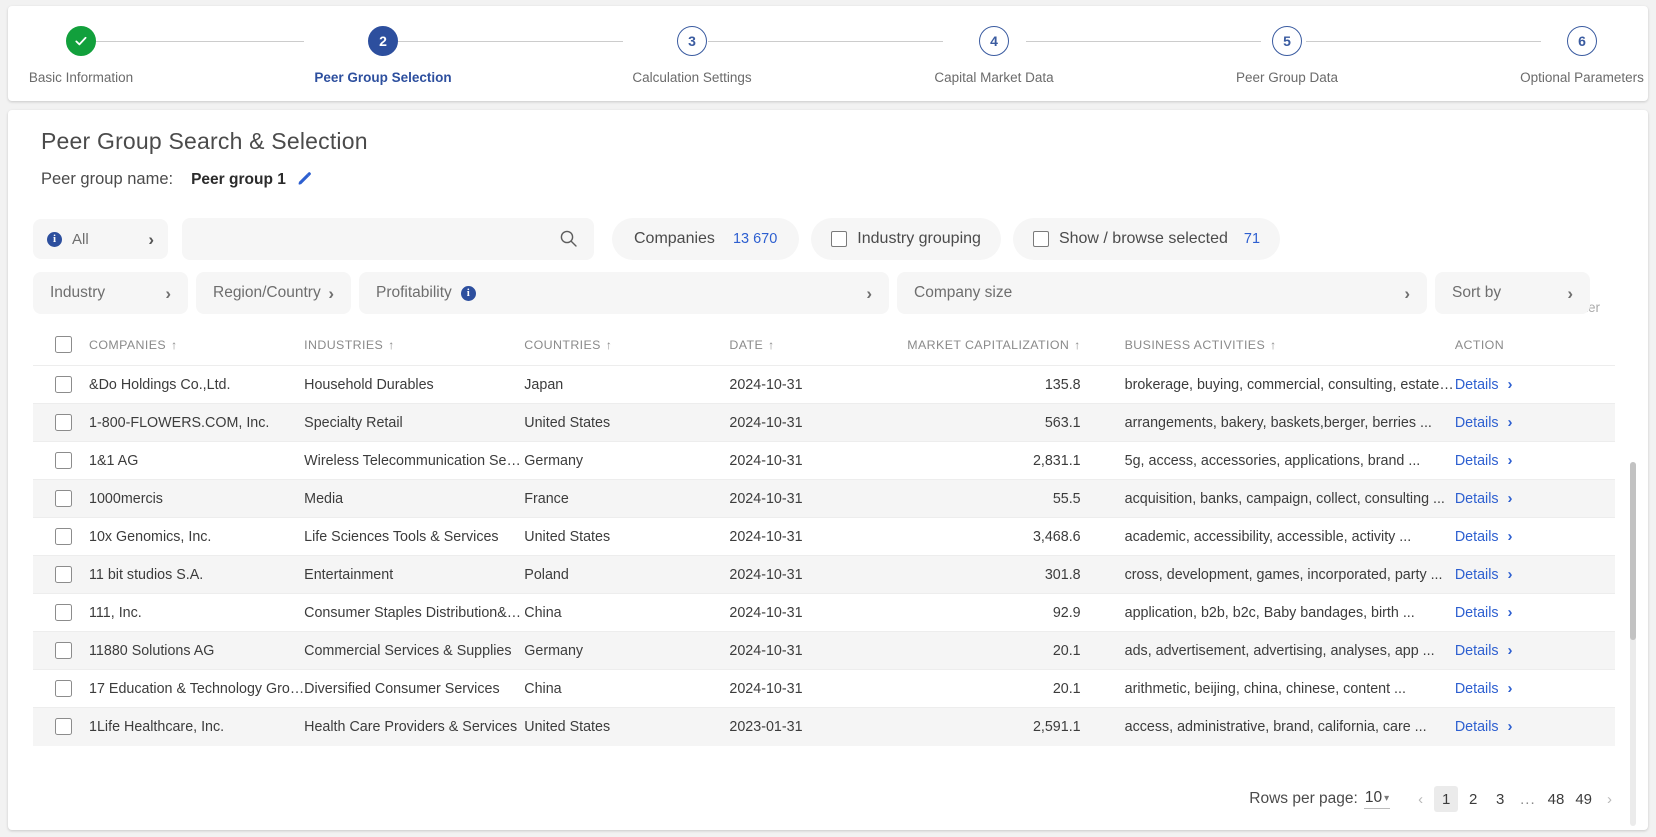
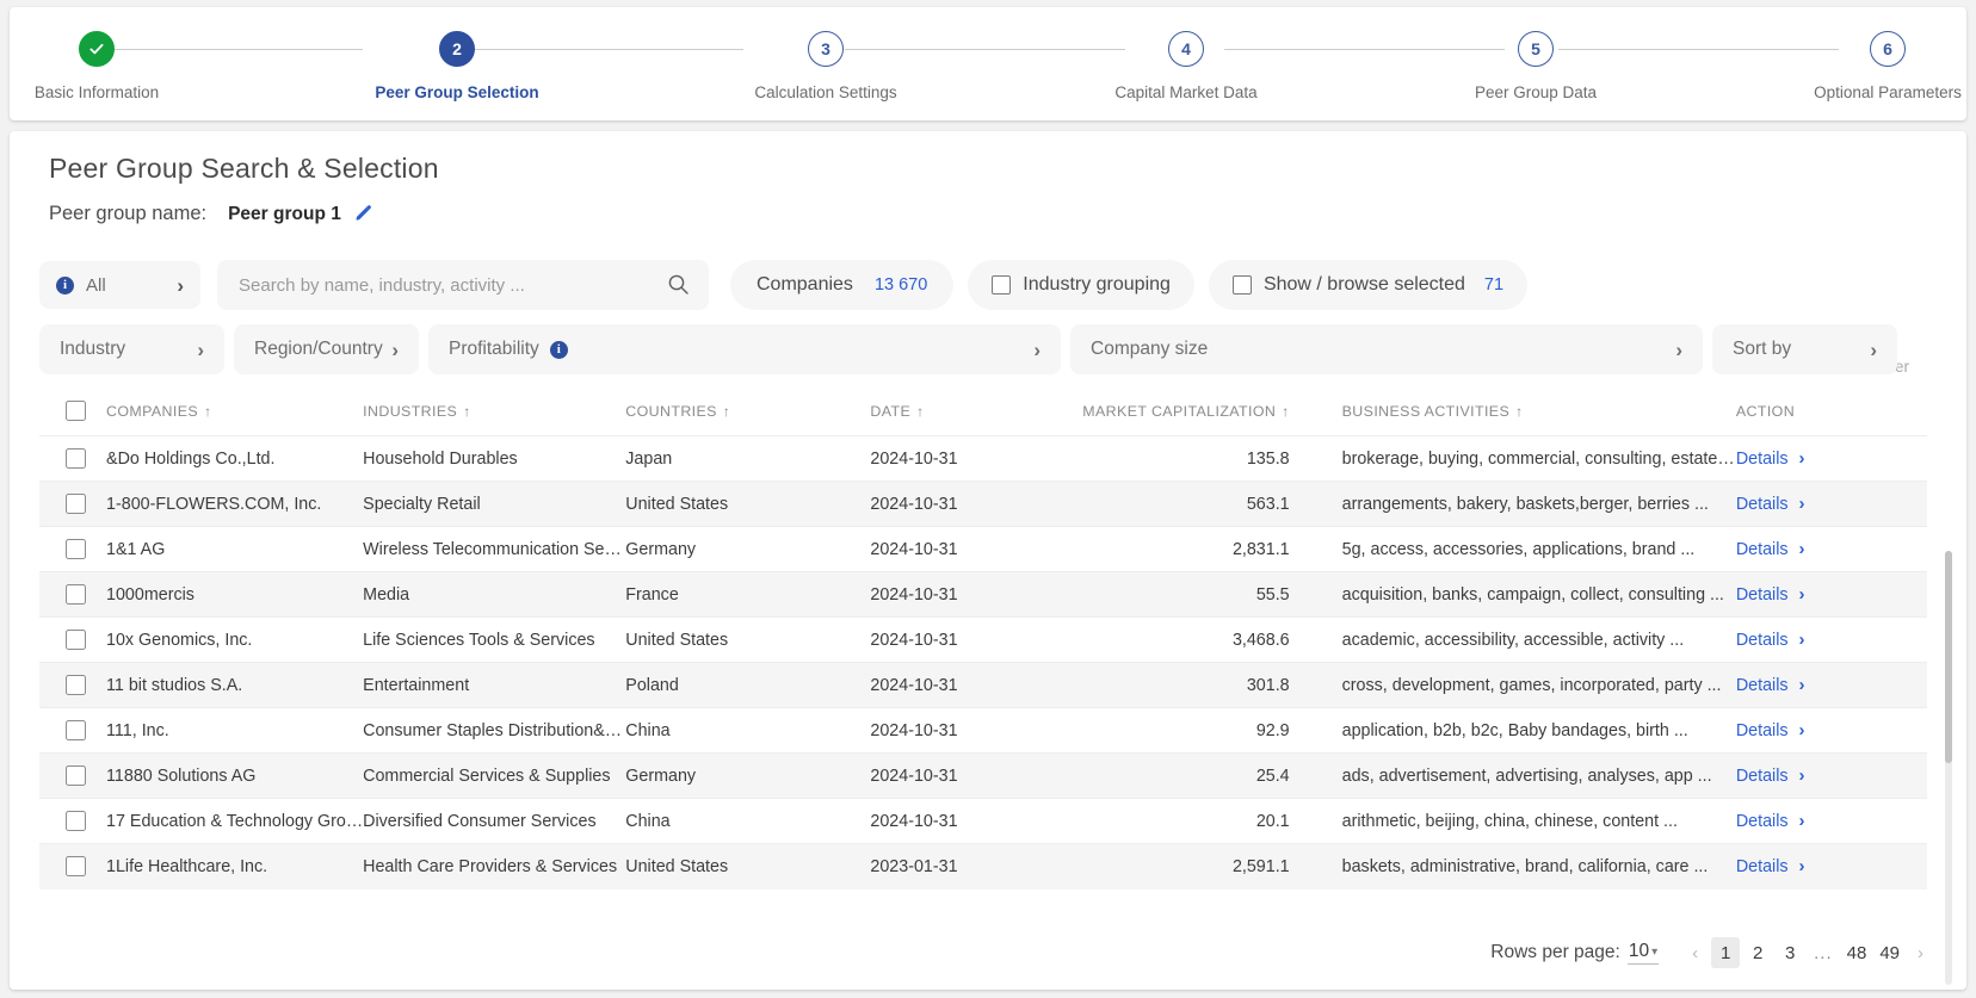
  Basic Information
  2
  Peer Group Selection
  3
  Calculation Settings
  4
  Capital Market Data
  5
  Peer Group Data
  6
  Optional Parameters
  Peer Group Search & Selection
  Peer group name:
  Peer group 1
  i
  All
  ›
+ Search by name, industry, activity ...
  Companies
  13 670
  Industry grouping
  Show / browse selected
  71
  Industry
  ›
  Region/Country
  ›
  Profitability
  i
  ›
  Company size
  ›
  Sort by
  ›
  	COMPANIES ↑	INDUSTRIES ↑	COUNTRIES ↑	DATE ↑	MARKET CAPITALIZATION ↑	BUSINESS ACTIVITIES ↑	ACTION
  	&Do Holdings Co.,Ltd.	Household Durables	Japan	2024-10-31	135.8	brokerage, buying, commercial, consulting, estate ...	Details ›
  	1-800-FLOWERS.COM, Inc.	Specialty Retail	United States	2024-10-31	563.1	arrangements, bakery, baskets,berger, berries ...	Details ›
  	1&1 AG	Wireless Telecommunication Servi	Germany	2024-10-31	2,831.1	5g, access, accessories, applications, brand ...	Details ›
  	1000mercis	Media	France	2024-10-31	55.5	acquisition, banks, campaign, collect, consulting ...	Details ›
  	10x Genomics, Inc.	Life Sciences Tools & Services	United States	2024-10-31	3,468.6	academic, accessibility, accessible, activity ...	Details ›
  	11 bit studios S.A.	Entertainment	Poland	2024-10-31	301.8	cross, development, games, incorporated, party ...	Details ›
  	111, Inc.	Consumer Staples Distribution&Re	China	2024-10-31	92.9	application, b2b, b2c, Baby bandages, birth ...	Details ›
- 	11880 Solutions AG	Commercial Services & Supplies	Germany	2024-10-31	20.1	ads, advertisement, advertising, analyses, app ...	Details ›
+ 	11880 Solutions AG	Commercial Services & Supplies	Germany	2024-10-31	25.4	ads, advertisement, advertising, analyses, app ...	Details ›
  	17 Education & Technology Group	Diversified Consumer Services	China	2024-10-31	20.1	arithmetic, beijing, china, chinese, content ...	Details ›
- 	1Life Healthcare, Inc.	Health Care Providers & Services	United States	2023-01-31	2,591.1	access, administrative, brand, california, care ...	Details ›
+ 	1Life Healthcare, Inc.	Health Care Providers & Services	United States	2023-01-31	2,591.1	baskets, administrative, brand, california, care ...	Details ›
  Rows per page:
  10
  ▾
  ‹
  1
  2
  3
  ...
  48
  49
  ›
